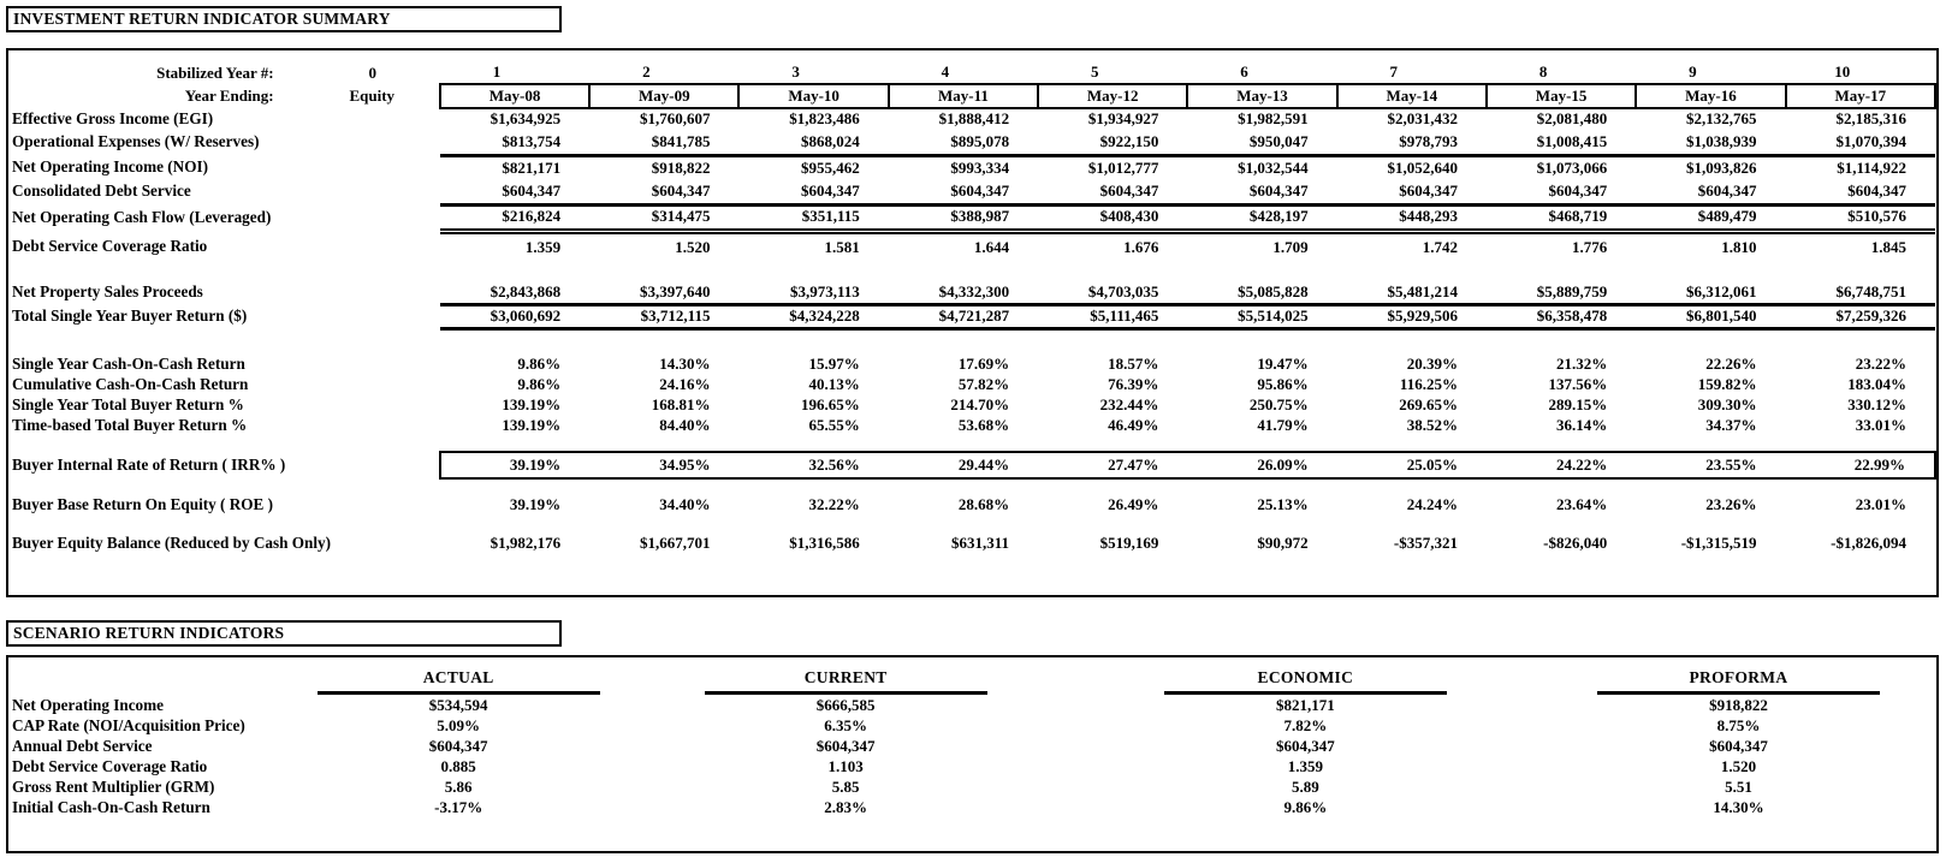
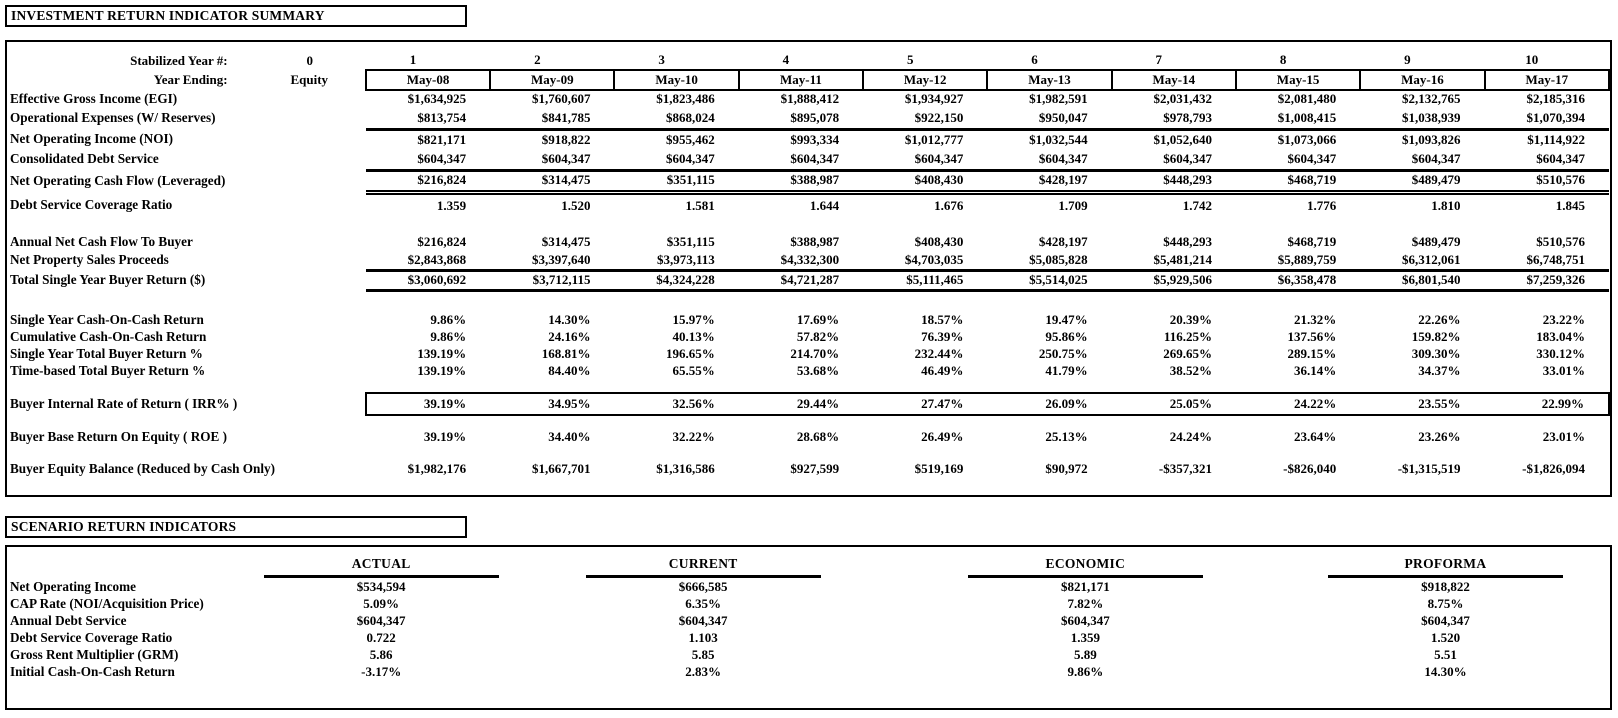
  INVESTMENT RETURN INDICATOR SUMMARY
  Stabilized Year #:	0	1	2	3	4	5	6	7	8	9	10
  Year Ending:	Equity	May-08	May-09	May-10	May-11	May-12	May-13	May-14	May-15	May-16	May-17
  Effective Gross Income (EGI)		$1,634,925	$1,760,607	$1,823,486	$1,888,412	$1,934,927	$1,982,591	$2,031,432	$2,081,480	$2,132,765	$2,185,316
  Operational Expenses (W/ Reserves)		$813,754	$841,785	$868,024	$895,078	$922,150	$950,047	$978,793	$1,008,415	$1,038,939	$1,070,394
  Net Operating Income (NOI)		$821,171	$918,822	$955,462	$993,334	$1,012,777	$1,032,544	$1,052,640	$1,073,066	$1,093,826	$1,114,922
  Consolidated Debt Service		$604,347	$604,347	$604,347	$604,347	$604,347	$604,347	$604,347	$604,347	$604,347	$604,347
  Net Operating Cash Flow (Leveraged)		$216,824	$314,475	$351,115	$388,987	$408,430	$428,197	$448,293	$468,719	$489,479	$510,576
  Debt Service Coverage Ratio		1.359	1.520	1.581	1.644	1.676	1.709	1.742	1.776	1.810	1.845
+ Annual Net Cash Flow To Buyer		$216,824	$314,475	$351,115	$388,987	$408,430	$428,197	$448,293	$468,719	$489,479	$510,576
  Net Property Sales Proceeds		$2,843,868	$3,397,640	$3,973,113	$4,332,300	$4,703,035	$5,085,828	$5,481,214	$5,889,759	$6,312,061	$6,748,751
  Total Single Year Buyer Return ($)		$3,060,692	$3,712,115	$4,324,228	$4,721,287	$5,111,465	$5,514,025	$5,929,506	$6,358,478	$6,801,540	$7,259,326
  Single Year Cash-On-Cash Return		9.86%	14.30%	15.97%	17.69%	18.57%	19.47%	20.39%	21.32%	22.26%	23.22%
  Cumulative Cash-On-Cash Return		9.86%	24.16%	40.13%	57.82%	76.39%	95.86%	116.25%	137.56%	159.82%	183.04%
  Single Year Total Buyer Return %		139.19%	168.81%	196.65%	214.70%	232.44%	250.75%	269.65%	289.15%	309.30%	330.12%
  Time-based Total Buyer Return %		139.19%	84.40%	65.55%	53.68%	46.49%	41.79%	38.52%	36.14%	34.37%	33.01%
  Buyer Internal Rate of Return ( IRR% )		39.19%	34.95%	32.56%	29.44%	27.47%	26.09%	25.05%	24.22%	23.55%	22.99%
  Buyer Base Return On Equity ( ROE )		39.19%	34.40%	32.22%	28.68%	26.49%	25.13%	24.24%	23.64%	23.26%	23.01%
- Buyer Equity Balance (Reduced by Cash Only)		$1,982,176	$1,667,701	$1,316,586	$631,311	$519,169	$90,972	-$357,321	-$826,040	-$1,315,519	-$1,826,094
+ Buyer Equity Balance (Reduced by Cash Only)		$1,982,176	$1,667,701	$1,316,586	$927,599	$519,169	$90,972	-$357,321	-$826,040	-$1,315,519	-$1,826,094
  SCENARIO RETURN INDICATORS
  	ACTUAL	CURRENT	ECONOMIC	PROFORMA
  Net Operating Income	$534,594	$666,585	$821,171	$918,822
  CAP Rate (NOI/Acquisition Price)	5.09%	6.35%	7.82%	8.75%
  Annual Debt Service	$604,347	$604,347	$604,347	$604,347
- Debt Service Coverage Ratio	0.885	1.103	1.359	1.520
+ Debt Service Coverage Ratio	0.722	1.103	1.359	1.520
  Gross Rent Multiplier (GRM)	5.86	5.85	5.89	5.51
  Initial Cash-On-Cash Return	-3.17%	2.83%	9.86%	14.30%
